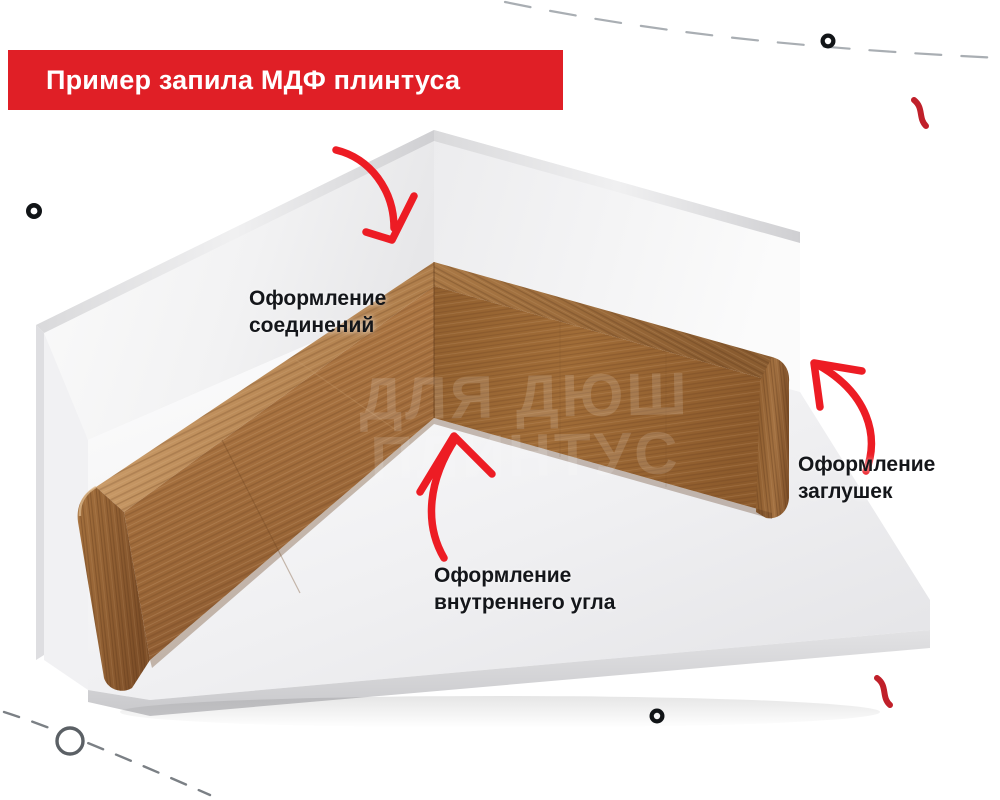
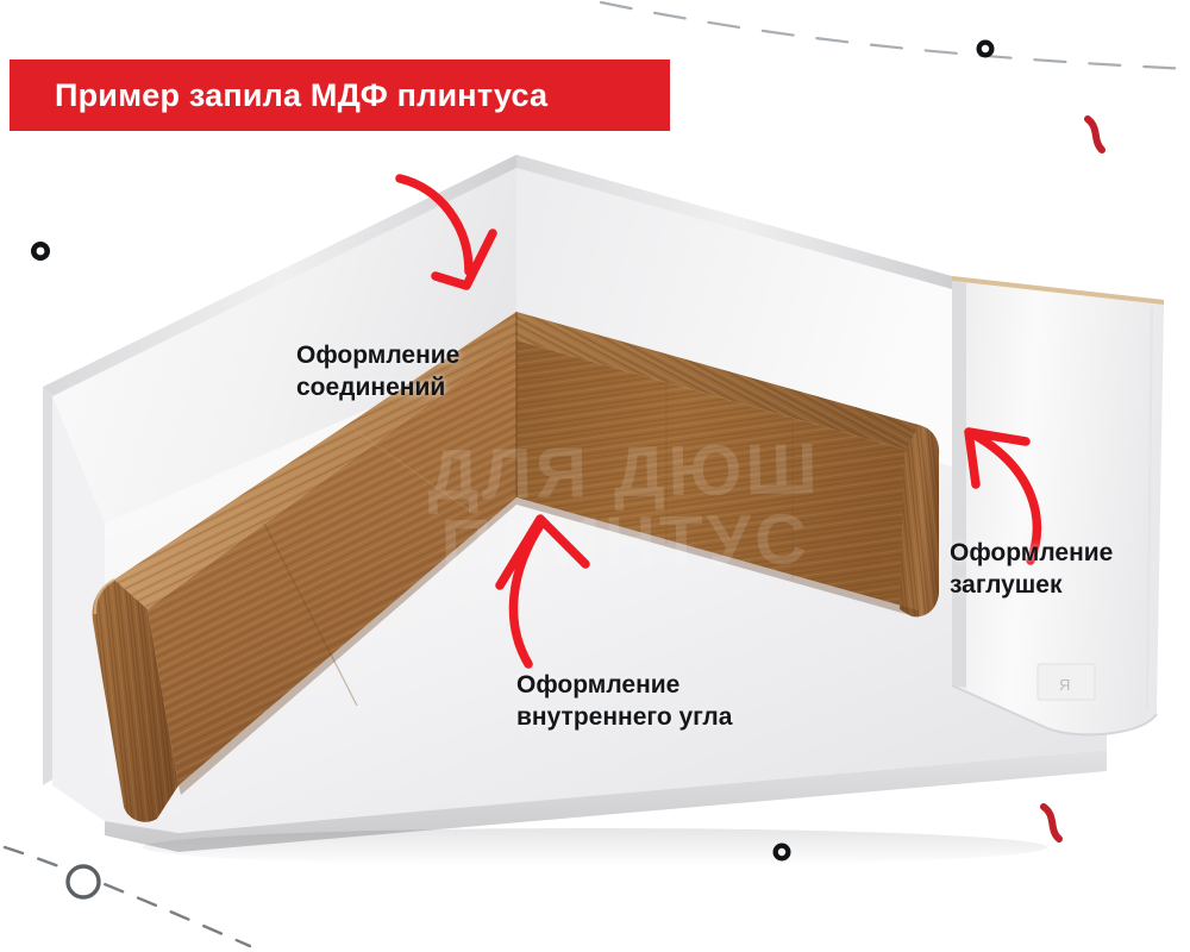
+ Я
  ДЛЯ ДЮШ
  ПИНТУС
  Пример запила МДФ плинтуса
  Оформление
  соединений
  Оформление
  внутреннего угла
  Оформление
  заглушек
